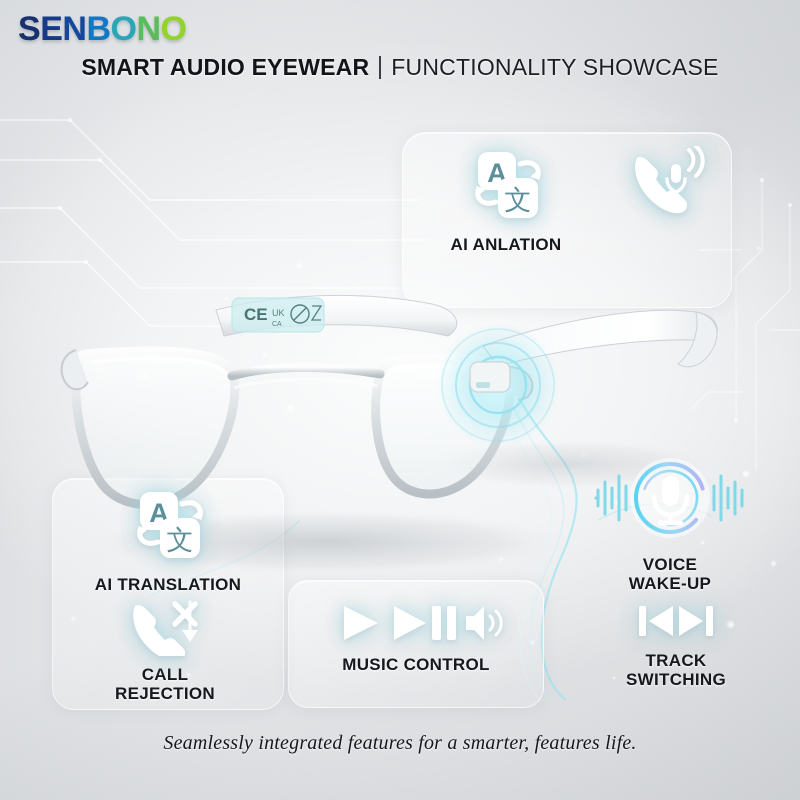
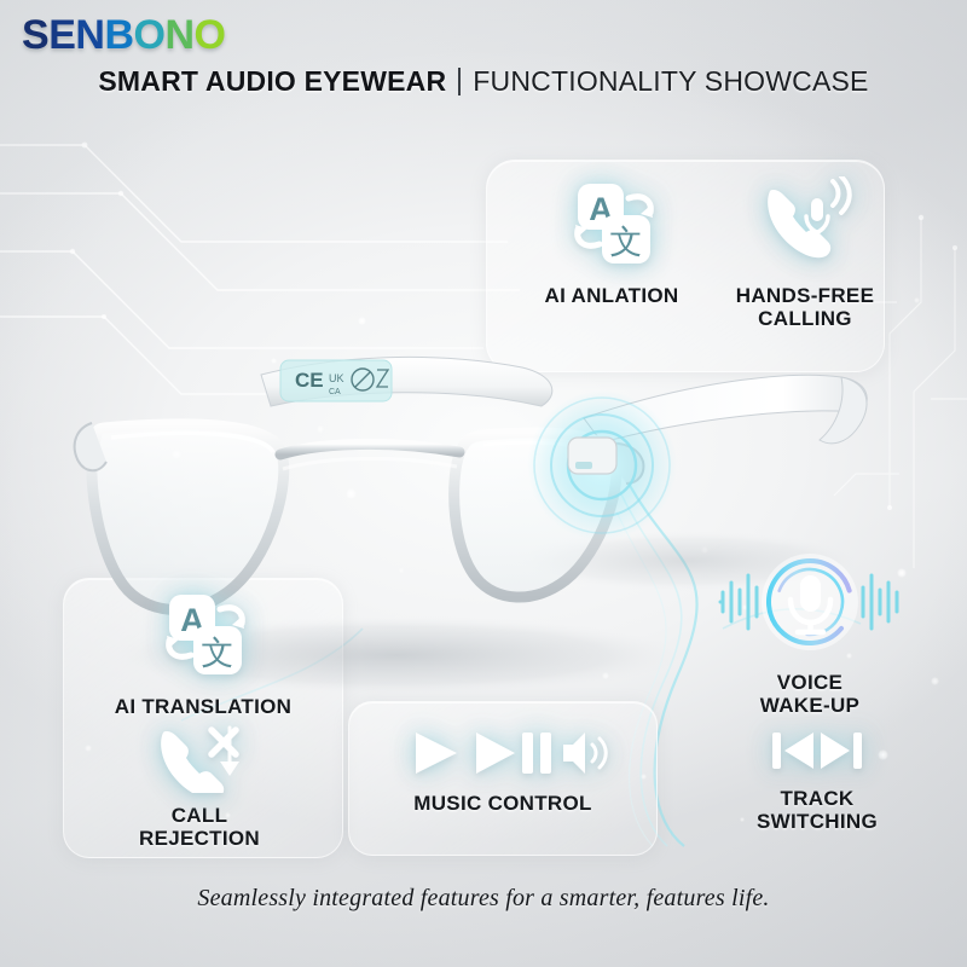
  CE
  UK
  SENBONO
  SMART AUDIO EYEWEAR FUNCTIONALITY SHOWCASE
  A
  文
  AI ANLATION
+ HANDS-FREE
+ CALLING
  A
  文
  AI TRANSLATION
  CALL
  REJECTION
  MUSIC CONTROL
  VOICE
  WAKE-UP
  TRACK
  SWITCHING
  Seamlessly integrated features for a smarter, features life.
